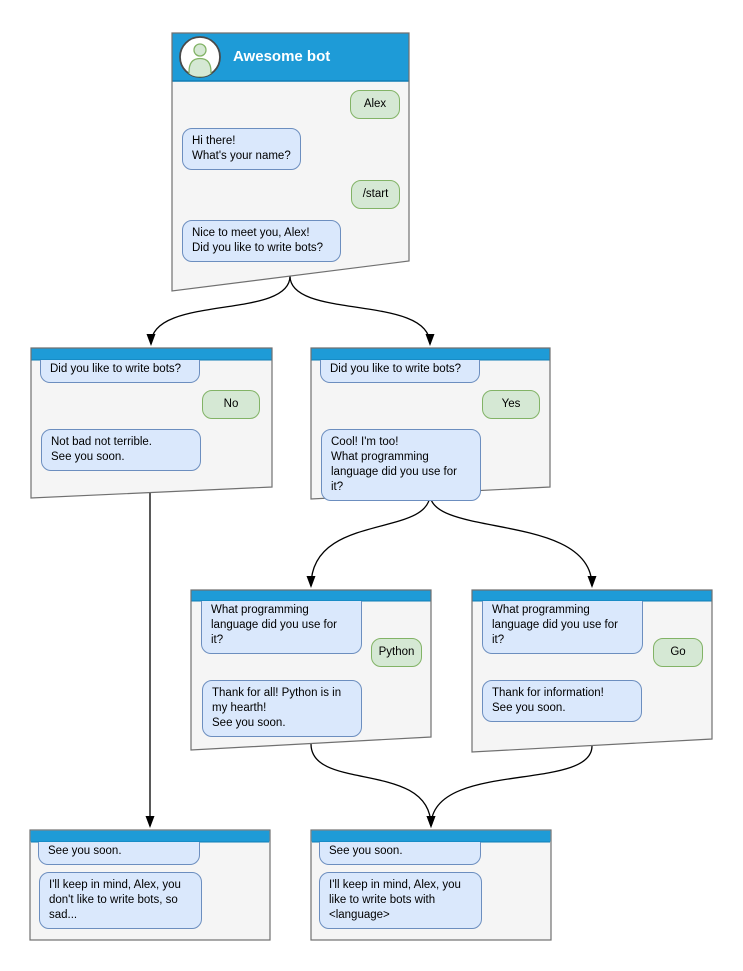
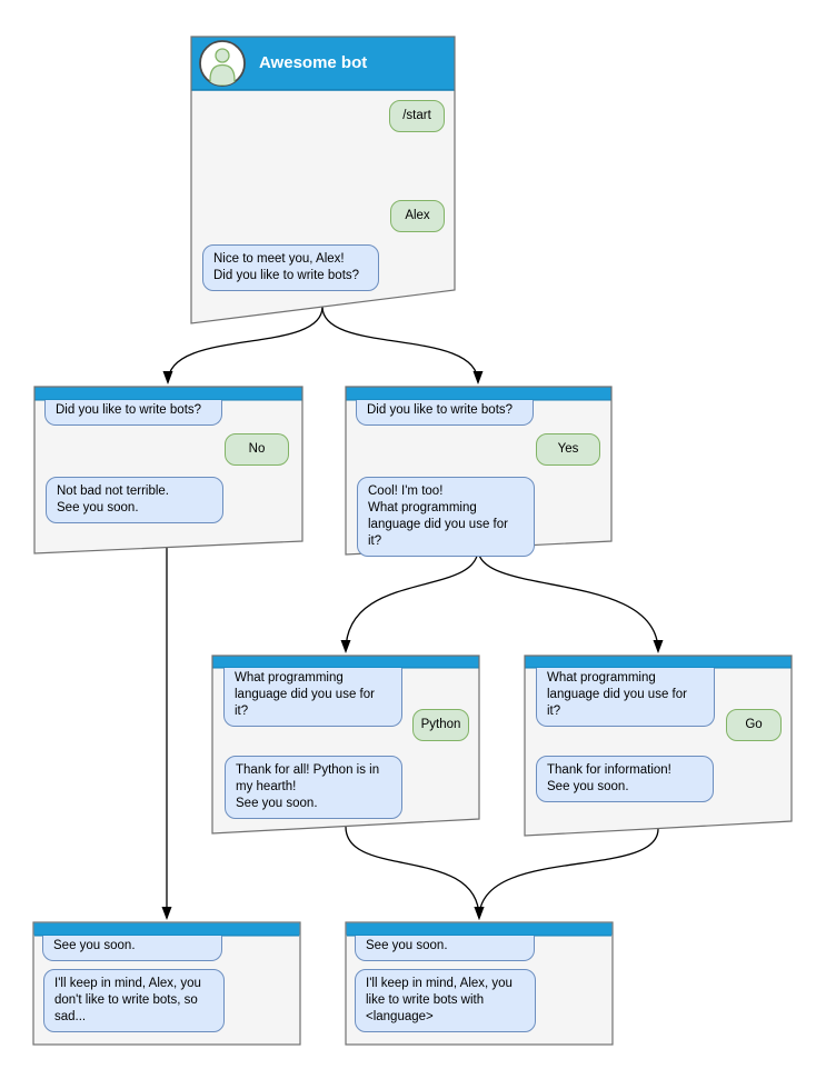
  Awesome bot
- Alex
+ /start
- Hi there!
- What's your name?
- /start
+ Alex
  Nice to meet you, Alex!
  Did you like to write bots?
  Did you like to write bots?
  No
  Not bad not terrible.
  See you soon.
  Did you like to write bots?
  Yes
  Cool! I'm too!
  What programming
  language did you use for it?
  What programming
  language did you use for it?
  Python
  Thank for all! Python is in
  my hearth!
  See you soon.
  What programming
  language did you use for it?
  Go
  Thank for information!
  See you soon.
  See you soon.
  I'll keep in mind, Alex, you
  don't like to write bots, so
  sad...
  See you soon.
  I'll keep in mind, Alex, you
  like to write bots with
  <language>
